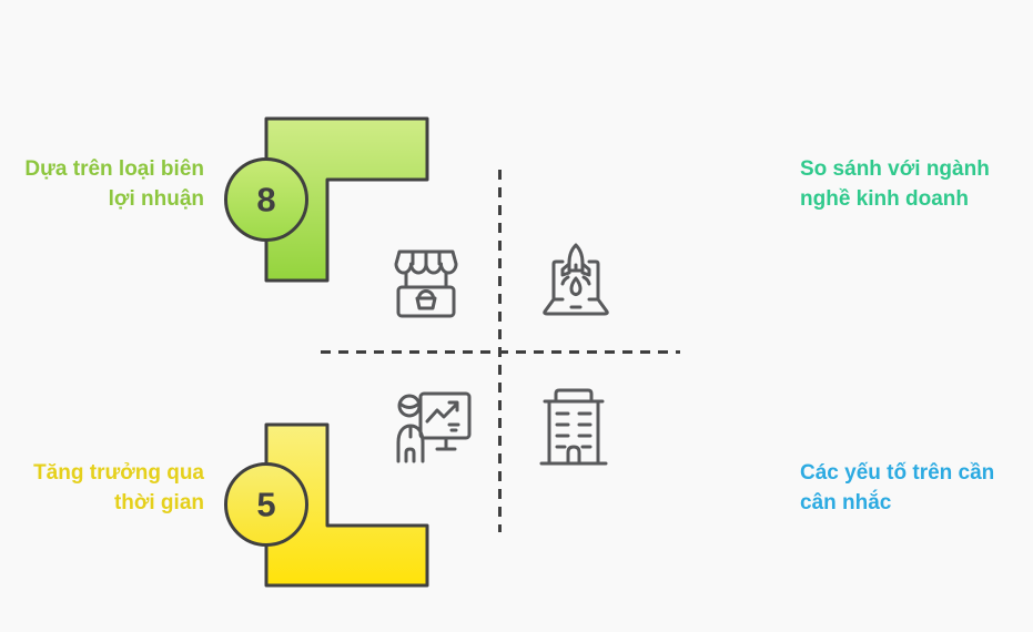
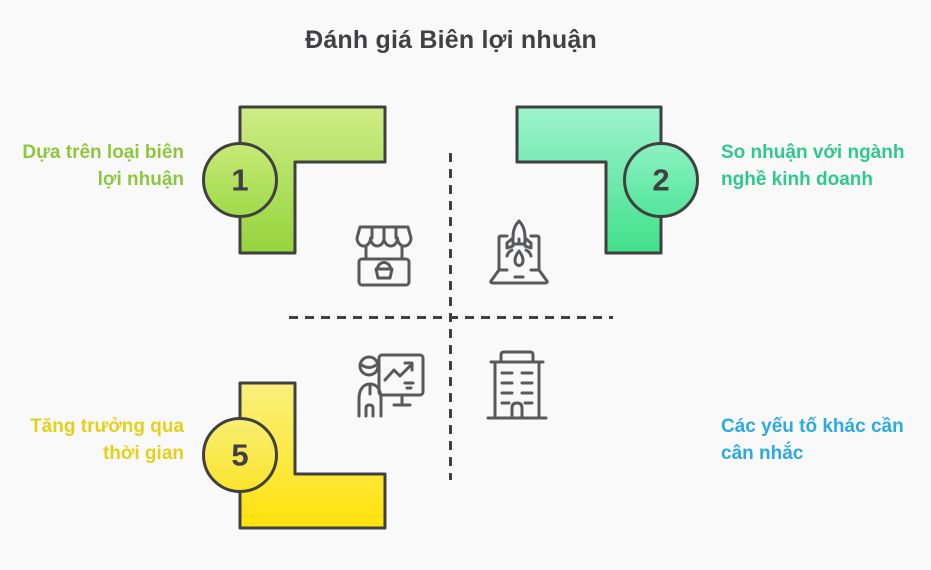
+ Đánh giá Biên lợi nhuận
- 8
+ 1
+ 2
  5
  Dựa trên loại biên lợi nhuận
- So sánh với ngành nghề kinh doanh
+ So nhuận với ngành nghề kinh doanh
  Tăng trưởng qua thời gian
- Các yếu tố trên cần cân nhắc
+ Các yếu tố khác cần cân nhắc
